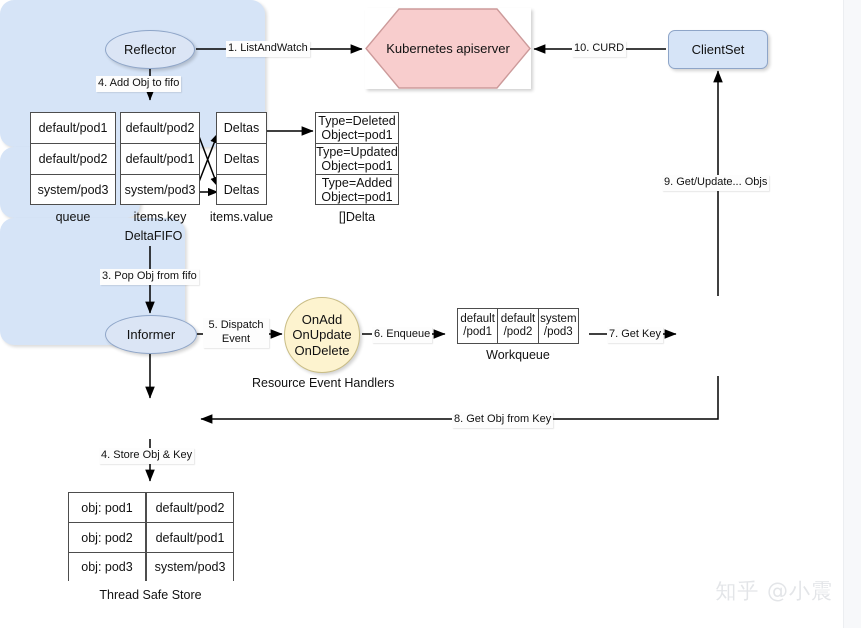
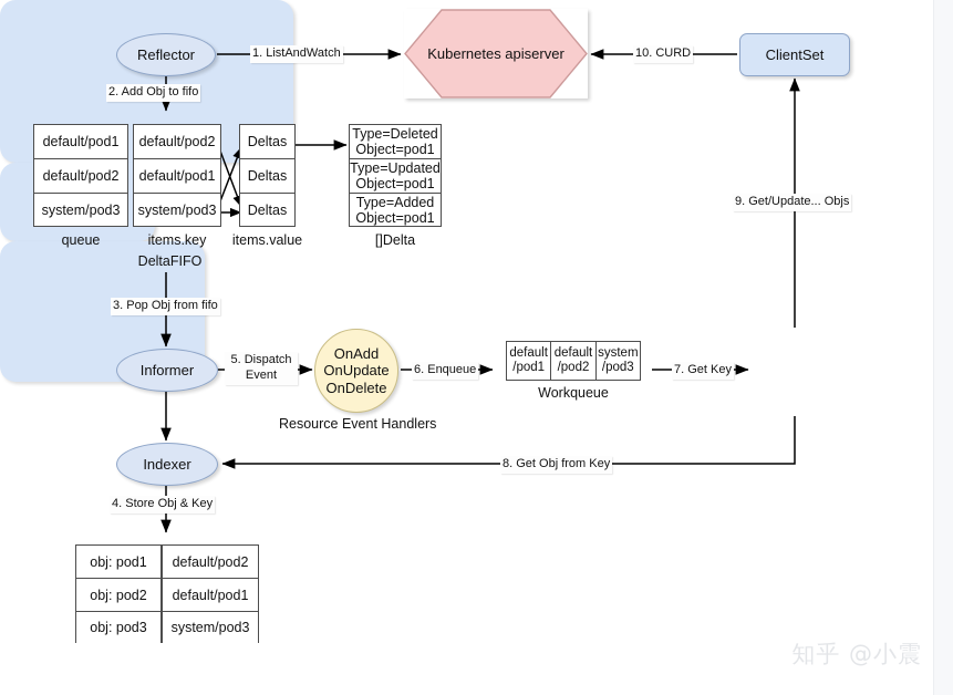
  Reflector
  Kubernetes apiserver
  ClientSet
  1. ListAndWatch
- 4. Add Obj to fifo
+ 2. Add Obj to fifo
  10. CURD
  9. Get/Update... Objs
  default/pod1
  default/pod2
  system/pod3
  queue
  default/pod2
  default/pod1
  system/pod3
  items.key
  Deltas
  Deltas
  Deltas
  items.value
  DeltaFIFO
  Type=Deleted
  Object=pod1
  Type=Updated
  Object=pod1
  Type=Added
  Object=pod1
  []Delta
  3. Pop Obj from fifo
  Informer
  5. Dispatch
  Event
  OnAdd
  OnUpdate
  OnDelete
  Resource Event Handlers
  6. Enqueue
  default
  /pod1
  default
  /pod2
  system
  /pod3
  Workqueue
  7. Get Key
+ Indexer
  8. Get Obj from Key
  4. Store Obj & Key
  obj: pod1
  obj: pod2
  obj: pod3
  default/pod2
  default/pod1
  system/pod3
- Thread Safe Store
  知乎 @小震
